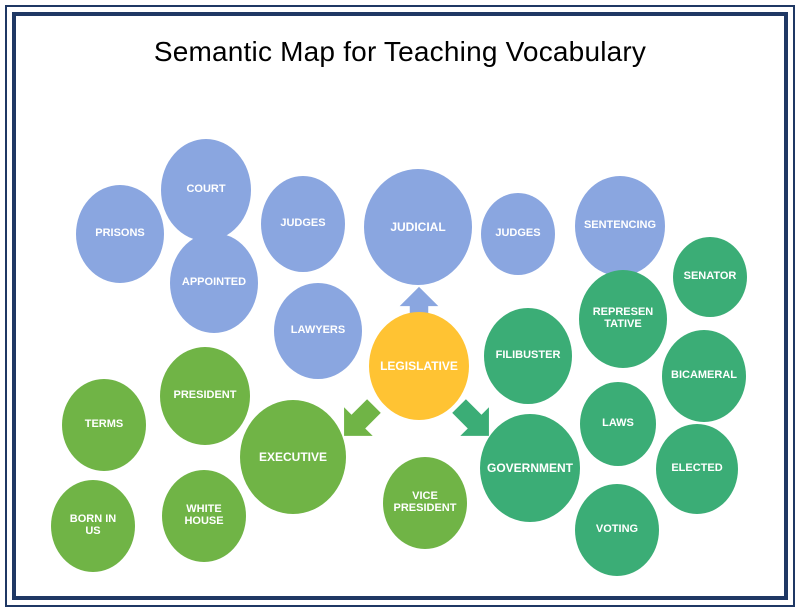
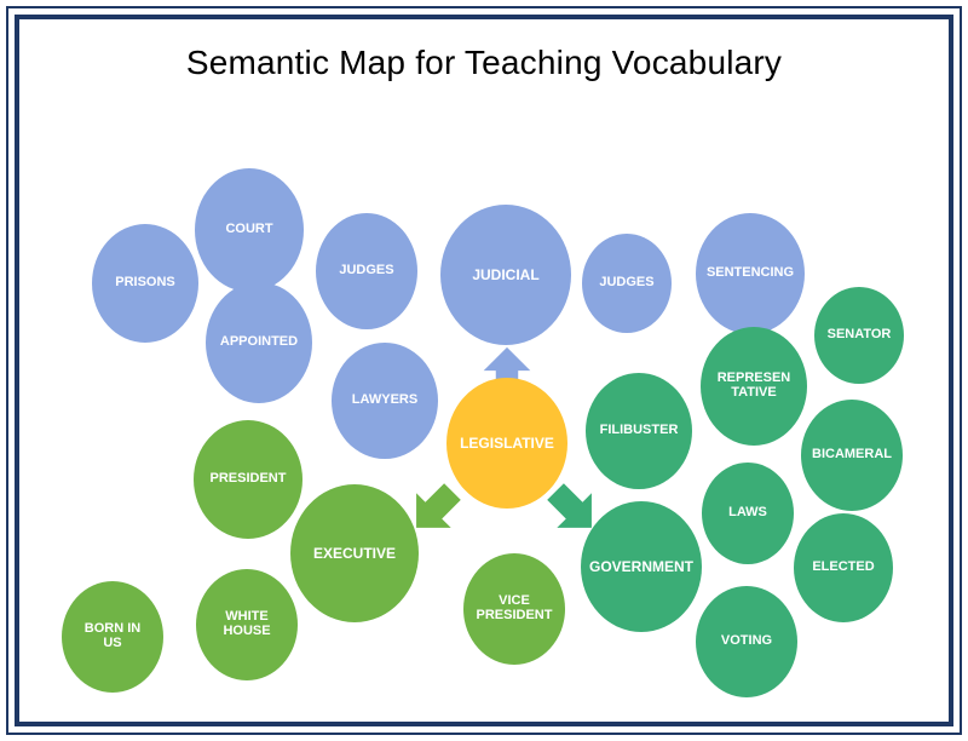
  Semantic Map for Teaching Vocabulary
  PRISONS
  COURT
  JUDGES
  APPOINTED
  LAWYERS
  JUDICIAL
  JUDGES
  SENTENCING
  LEGISLATIVE
  FILIBUSTER
  REPRESEN
  TATIVE
  SENATOR
  BICAMERAL
  LAWS
  GOVERNMENT
  ELECTED
  VOTING
- TERMS
  PRESIDENT
  EXECUTIVE
  WHITE
  HOUSE
  BORN IN
  US
  VICE
  PRESIDENT
